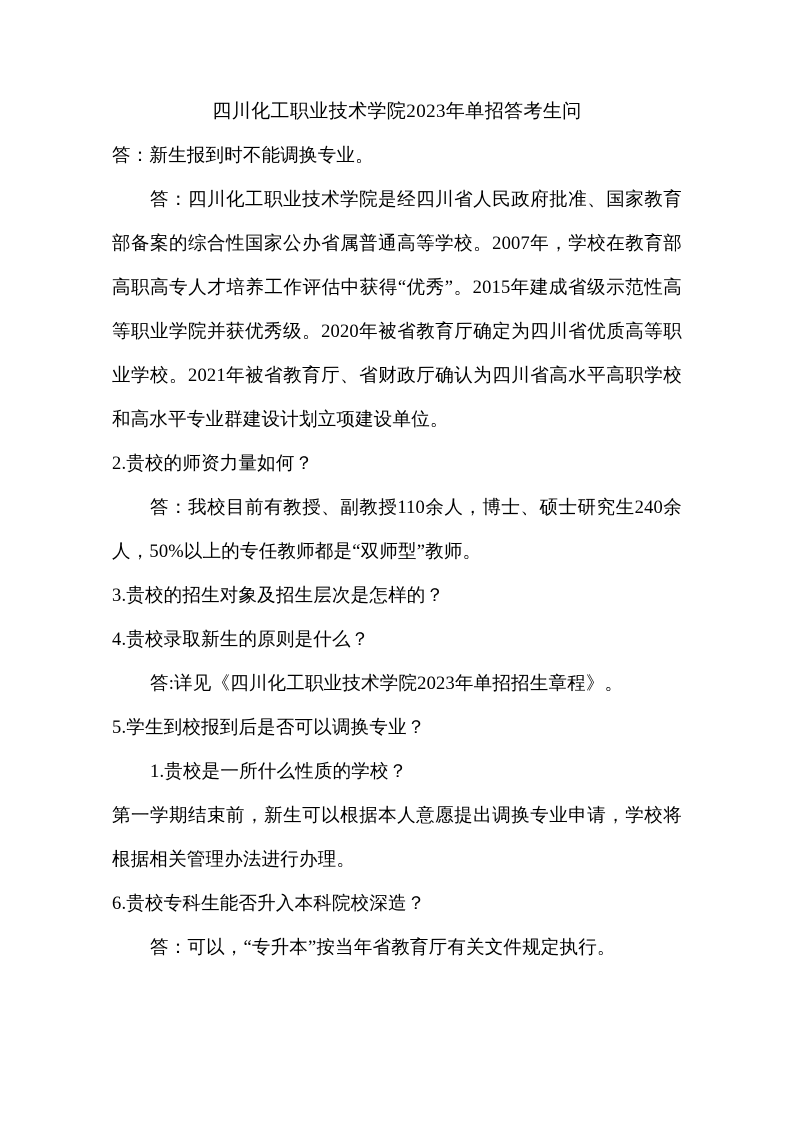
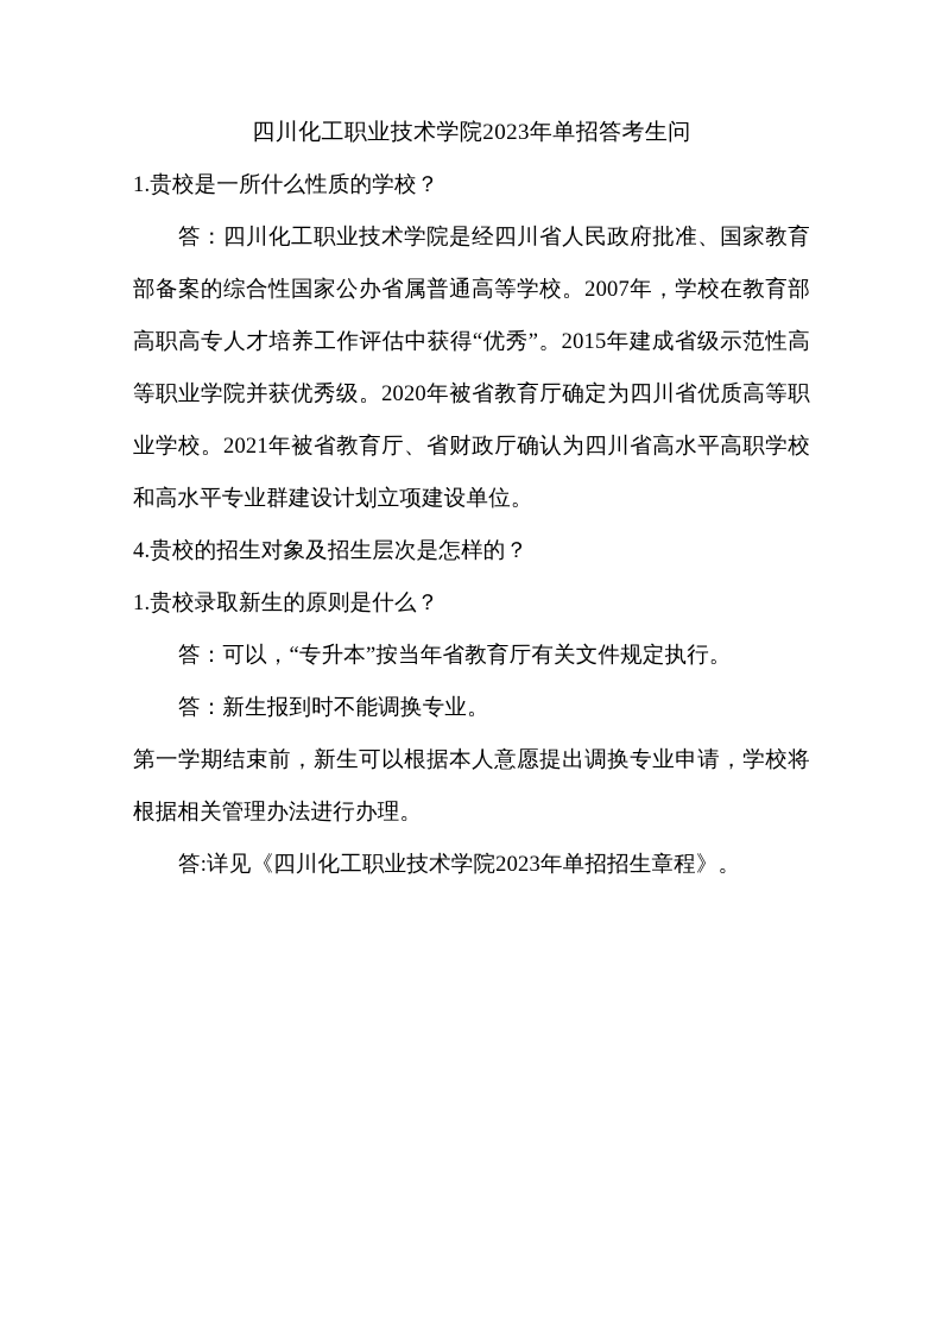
  四川化工职业技术学院2023年单招答考生问
- 答：新生报到时不能调换专业。
+ 1.贵校是一所什么性质的学校？
  答：四川化工职业技术学院是经四川省人民政府批准、国家教育部备案的综合性国家公办省属普通高等学校。2007年，学校在教育部高职高专人才培养工作评估中获得“优秀”。2015年建成省级示范性高等职业学院并获优秀级。2020年被省教育厅确定为四川省优质高等职业学校。2021年被省教育厅、省财政厅确认为四川省高水平高职学校和高水平专业群建设计划立项建设单位。
- 2.贵校的师资力量如何？
- 答：我校目前有教授、副教授110余人，博士、硕士研究生240余人，50%以上的专任教师都是“双师型”教师。
- 3.贵校的招生对象及招生层次是怎样的？
+ 4.贵校的招生对象及招生层次是怎样的？
- 4.贵校录取新生的原则是什么？
+ 1.贵校录取新生的原则是什么？
- 答:详见《四川化工职业技术学院2023年单招招生章程》。
+ 答：可以，“专升本”按当年省教育厅有关文件规定执行。
- 5.学生到校报到后是否可以调换专业？
- 1.贵校是一所什么性质的学校？
+ 答：新生报到时不能调换专业。
  第一学期结束前，新生可以根据本人意愿提出调换专业申请，学校将根据相关管理办法进行办理。
- 6.贵校专科生能否升入本科院校深造？
- 答：可以，“专升本”按当年省教育厅有关文件规定执行。
+ 答:详见《四川化工职业技术学院2023年单招招生章程》。
